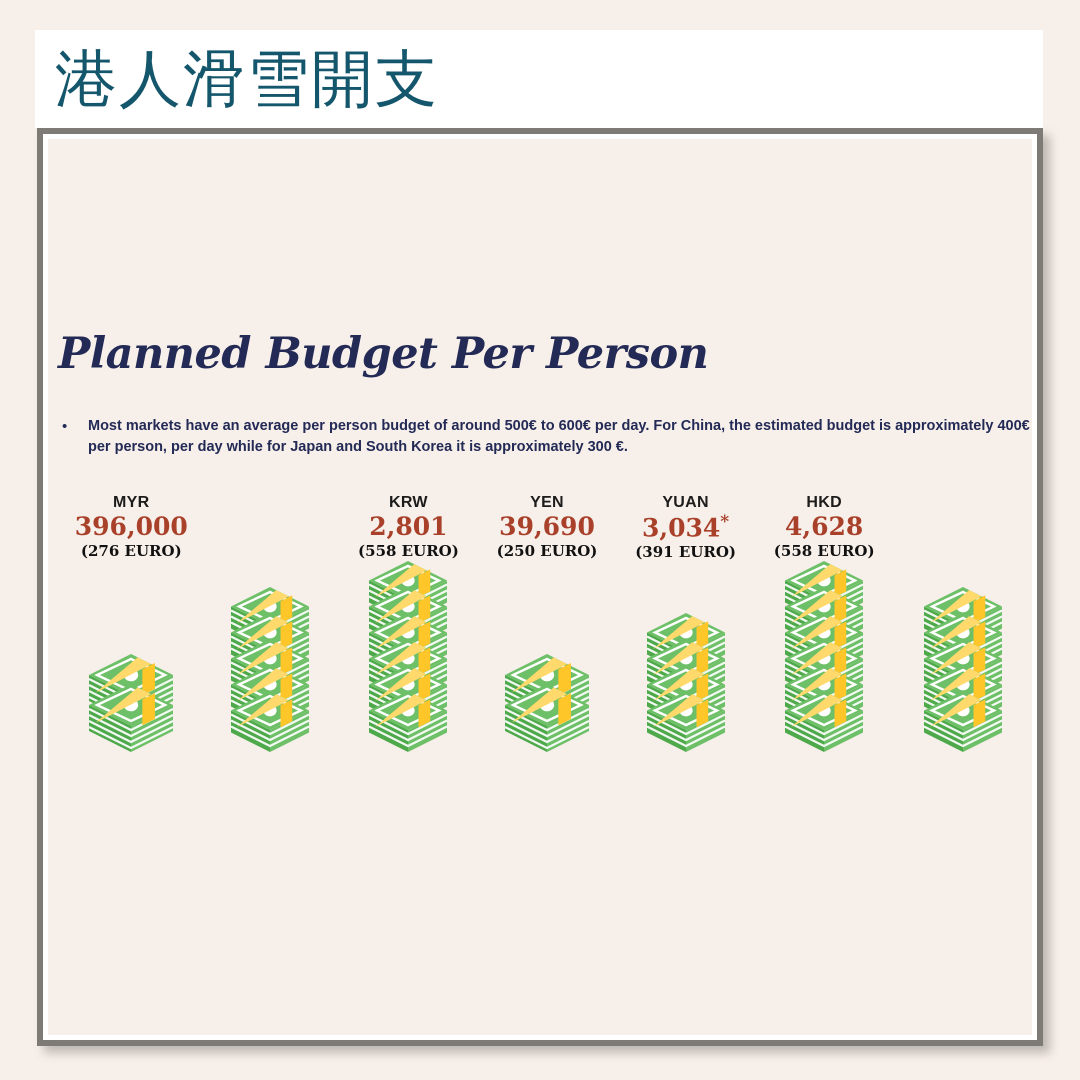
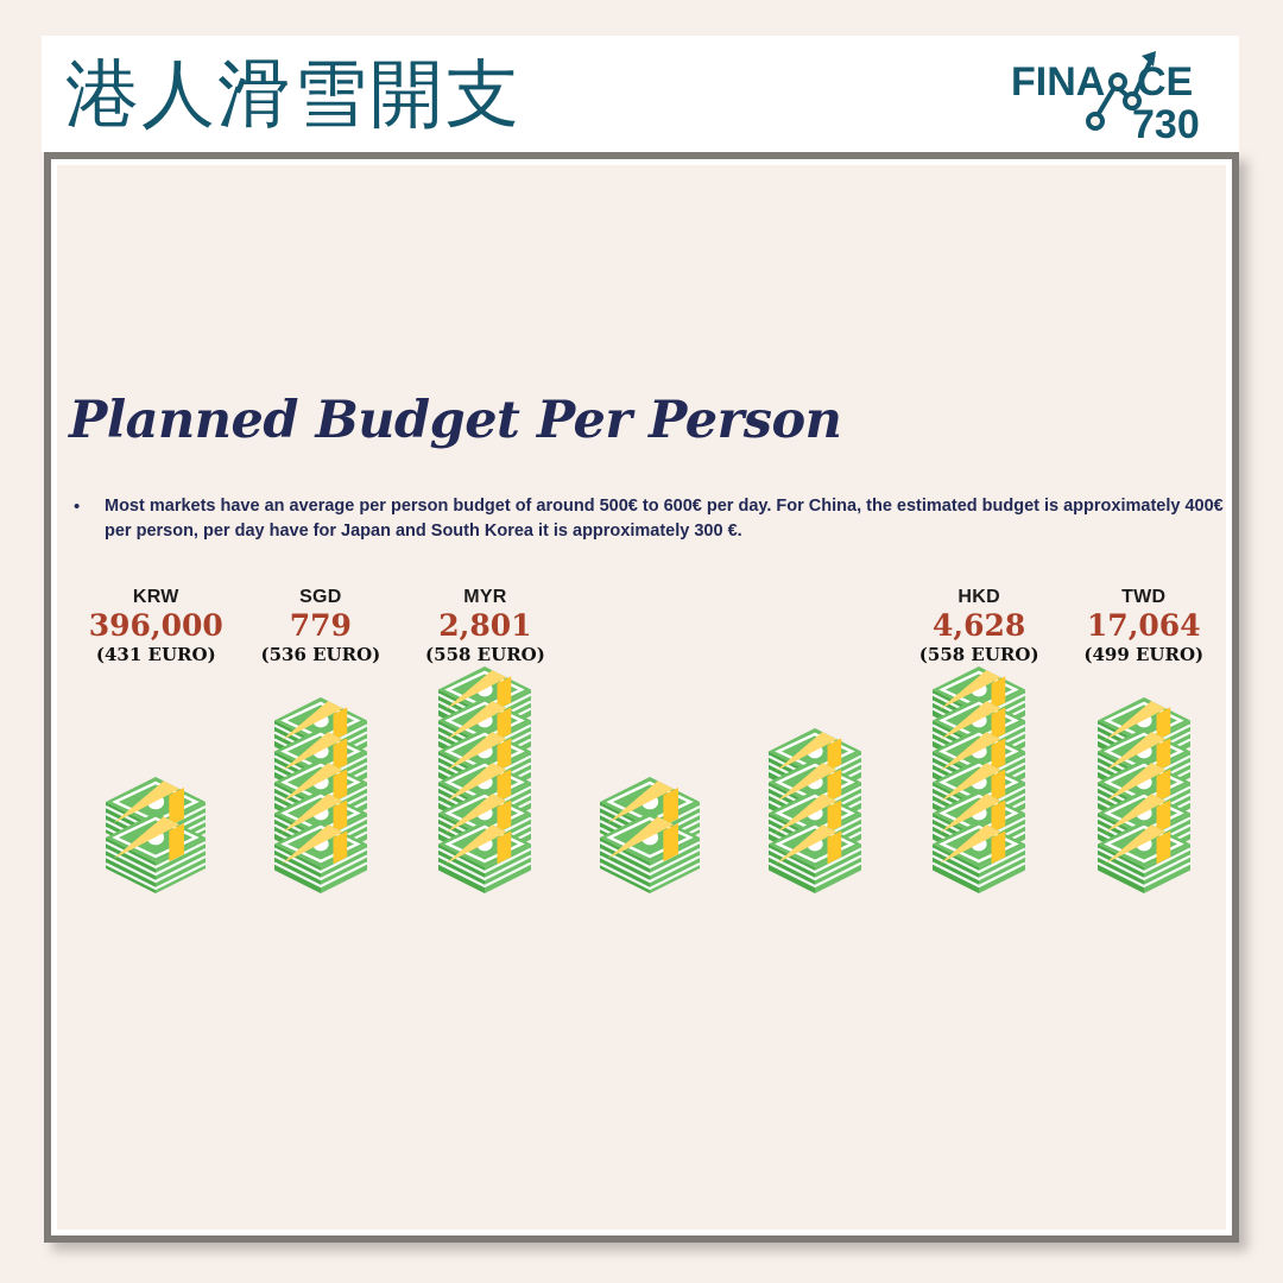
  港人滑雪開支
+ FINA
+ CE
+ 730
  Planned Budget Per Person
  •
- Most markets have an average per person budget of around 500€ to 600€ per day. For China, the estimated budget is approximately 400€ per person, per day while for Japan and South Korea it is approximately 300 €.
+ Most markets have an average per person budget of around 500€ to 600€ per day. For China, the estimated budget is approximately 400€ per person, per day have for Japan and South Korea it is approximately 300 €.
- MYR
+ KRW
  396,000
- (276 EURO)
+ (431 EURO)
+ SGD
+ 779
+ (536 EURO)
- KRW
+ MYR
  2,801
  (558 EURO)
- YEN
- 39,690
- (250 EURO)
- YUAN
- 3,034*
- (391 EURO)
  HKD
  4,628
  (558 EURO)
+ TWD
+ 17,064
+ (499 EURO)
